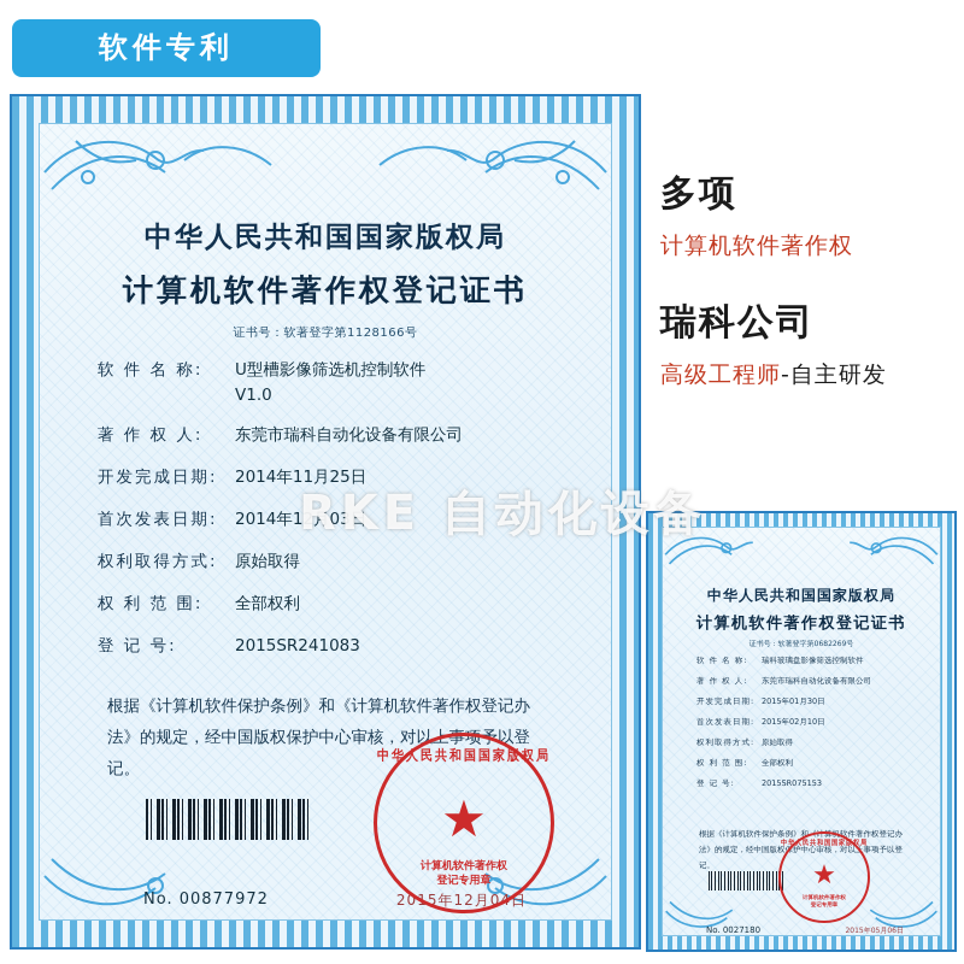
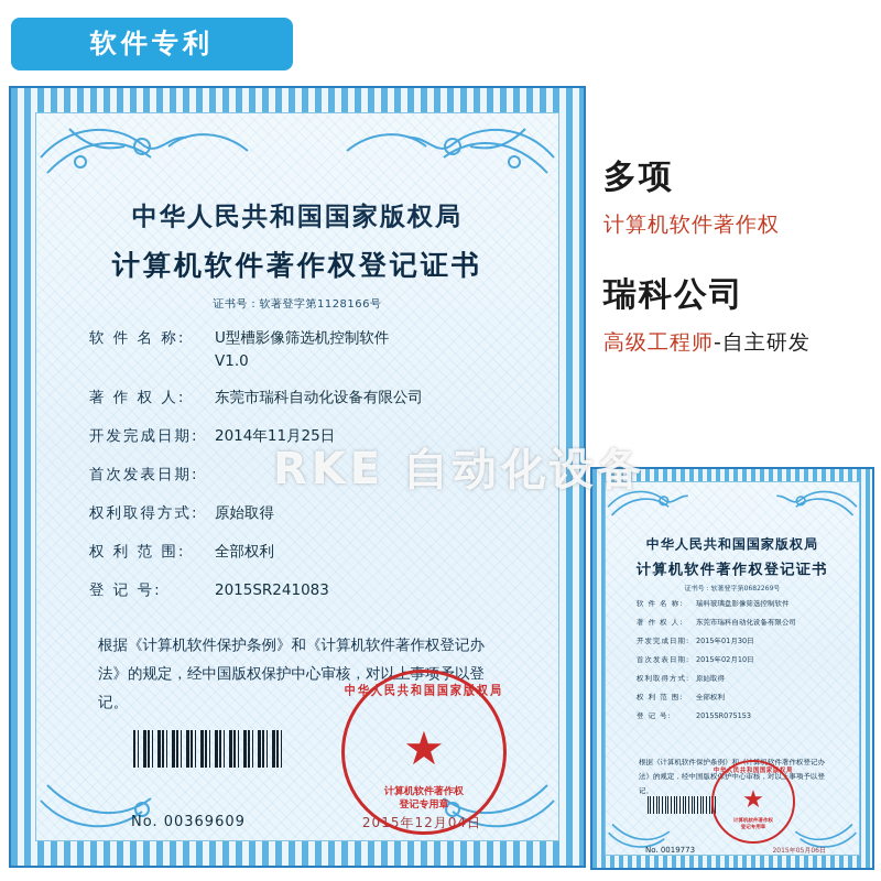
  软件专利
  中华人民共和国国家版权局
  计算机软件著作权登记证书
  证书号：软著登字第1128166号
  软 件 名 称:
  U型槽影像筛选机控制软件
  V1.0
  著 作 权 人:
  东莞市瑞科自动化设备有限公司
  开发完成日期:
  2014年11月25日
  首次发表日期:
- 2014年12月03日
  权利取得方式:
  原始取得
  权 利 范 围:
  全部权利
  登 记 号:
  2015SR241083
  根据《计算机软件保护条例》和《计算机软件著作权登记办法》的规定，经中国版权保护中心审核，对以上事项予以登记。
- No. 00877972
+ No. 00369609
  2015年12月04日
  中华人民共和国国家版权局
  ★
  计算机软件著作权
  登记专用章
  中华人民共和国国家版权局
  计算机软件著作权登记证书
  软 件 名 称:
  瑞科玻璃盘影像筛选控制软件
  著 作 权 人:
  东莞市瑞科自动化设备有限公司
  开发完成日期:
  2015年01月30日
  首次发表日期:
  2015年02月10日
  权利取得方式:
  原始取得
  权 利 范 围:
  全部权利
  登 记 号:
  2015SR075153
  根据《计算机软件保护条例》和《计算机软件著作权登记办法》的规定，经中国版权保护中心审核，对以上事项予以登记。
- No. 0027180
+ No. 0019773
  ★
  多项
  计算机软件著作权
  瑞科公司
  高级工程师-自主研发
  RKE 自动化设备
